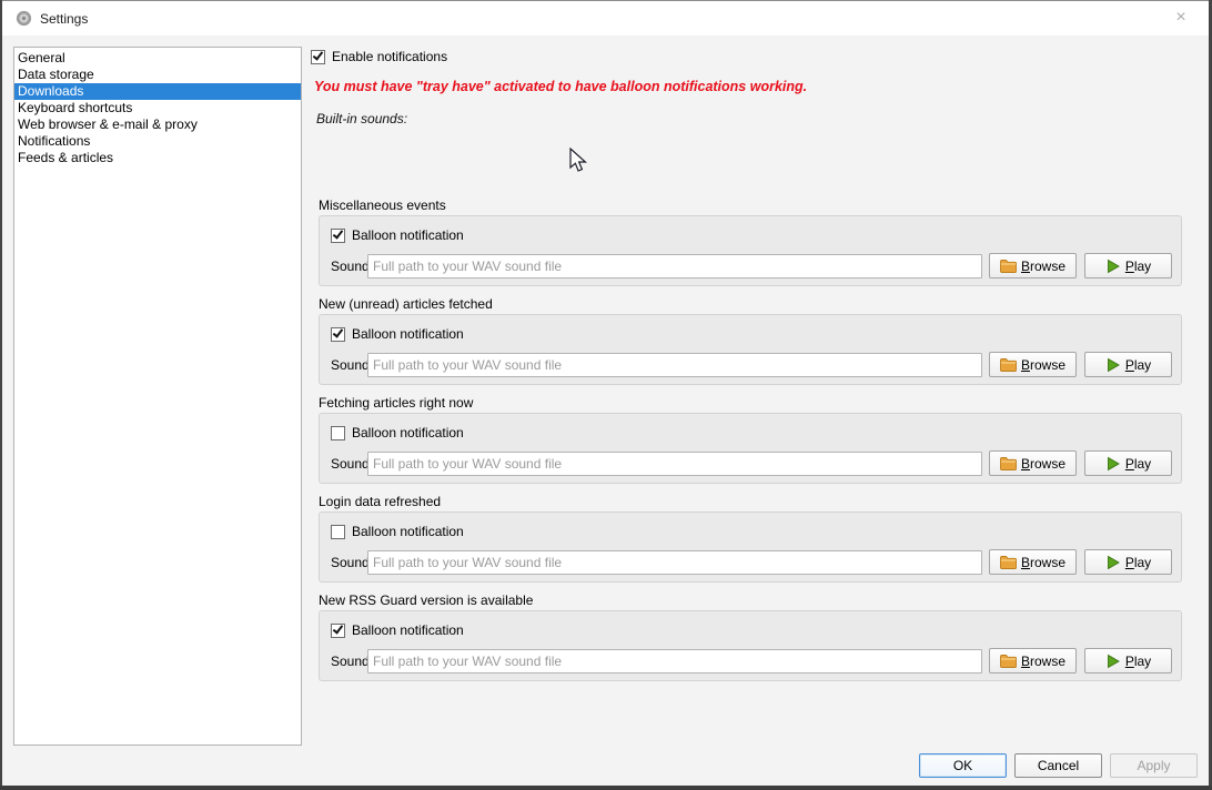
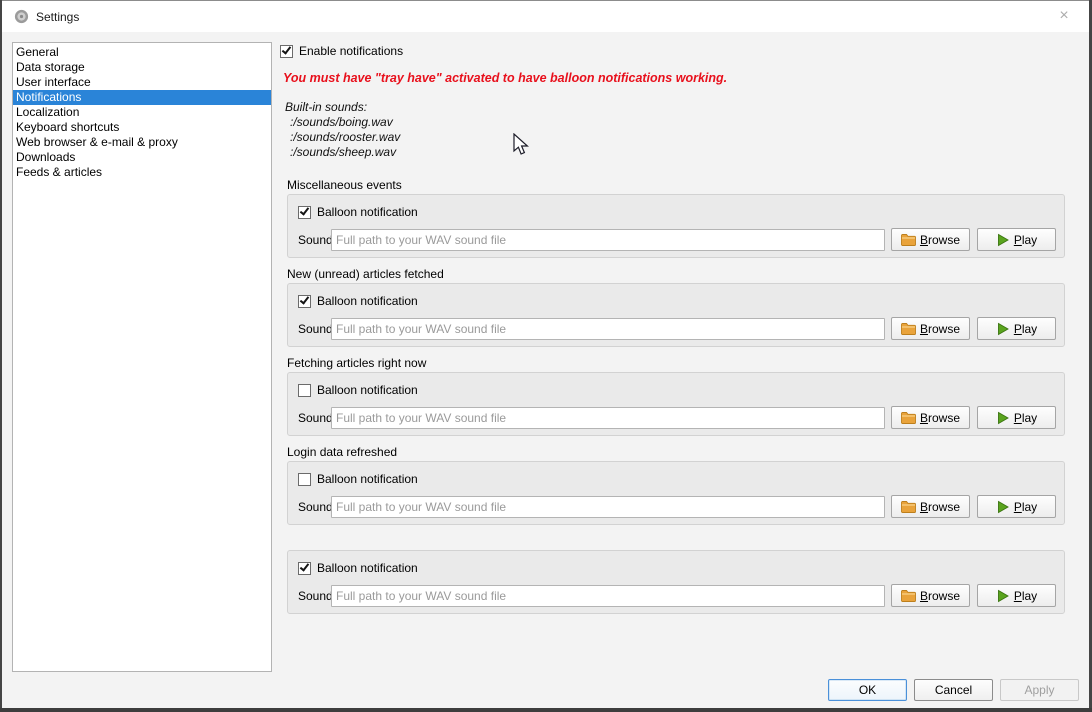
  Settings
  ×
  General
  Data storage
+ User interface
- Downloads
+ Notifications
+ Localization
  Keyboard shortcuts
  Web browser & e-mail & proxy
- Notifications
+ Downloads
  Feeds & articles
  Enable notifications
  You must have "tray have" activated to have balloon notifications working.
  Built-in sounds:
+ :/sounds/boing.wav
+ :/sounds/rooster.wav
+ :/sounds/sheep.wav
  Miscellaneous events
  Balloon notification
  Sound
  Full path to your WAV sound file
  Browse
  Play
  New (unread) articles fetched
  Balloon notification
  Sound
  Full path to your WAV sound file
  Browse
  Play
  Fetching articles right now
  Balloon notification
  Sound
  Full path to your WAV sound file
  Browse
  Play
  Login data refreshed
  Balloon notification
  Sound
  Full path to your WAV sound file
  Browse
  Play
- New RSS Guard version is available
  Balloon notification
  Sound
  Full path to your WAV sound file
  Browse
  Play
  OK
  Cancel
  Apply
